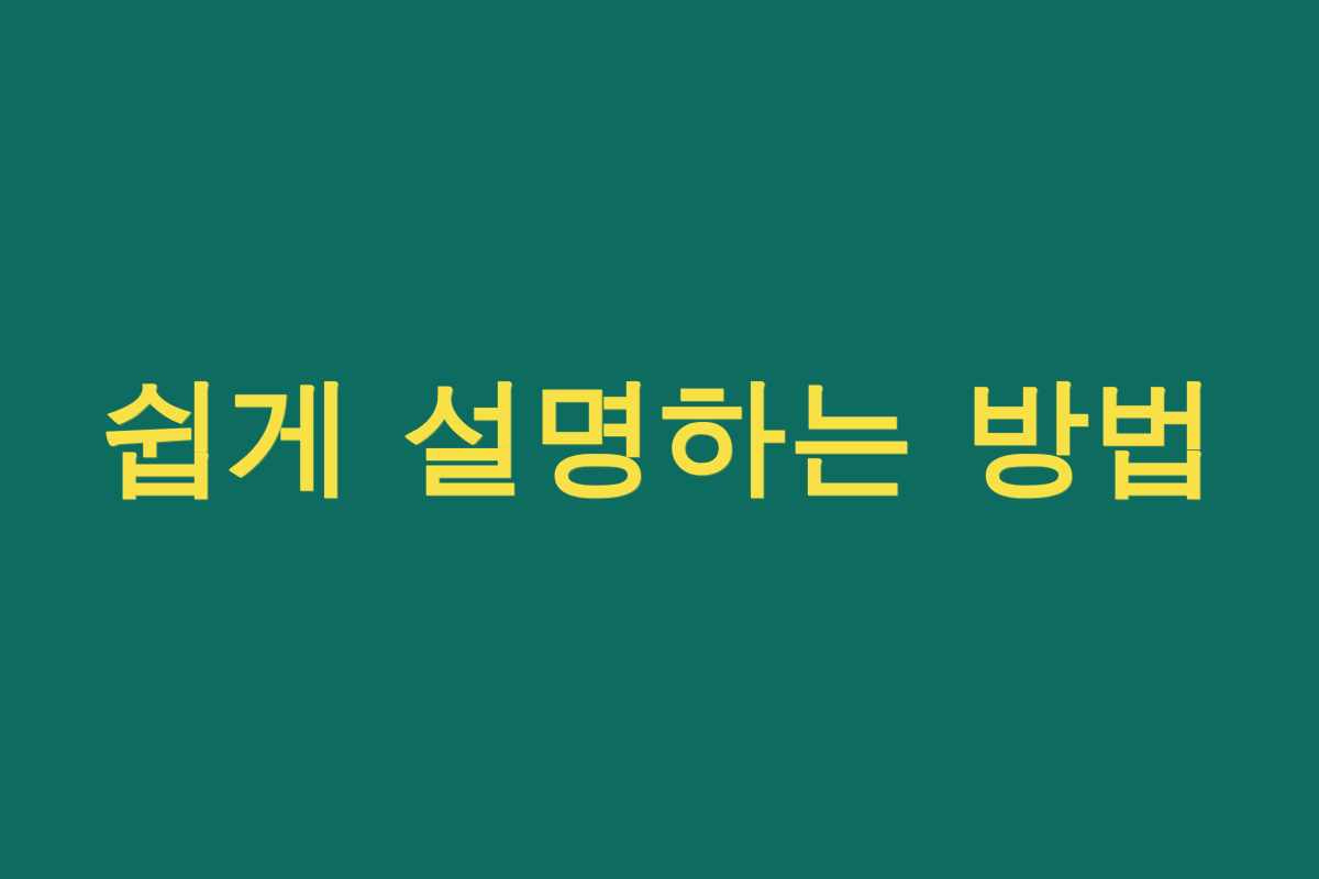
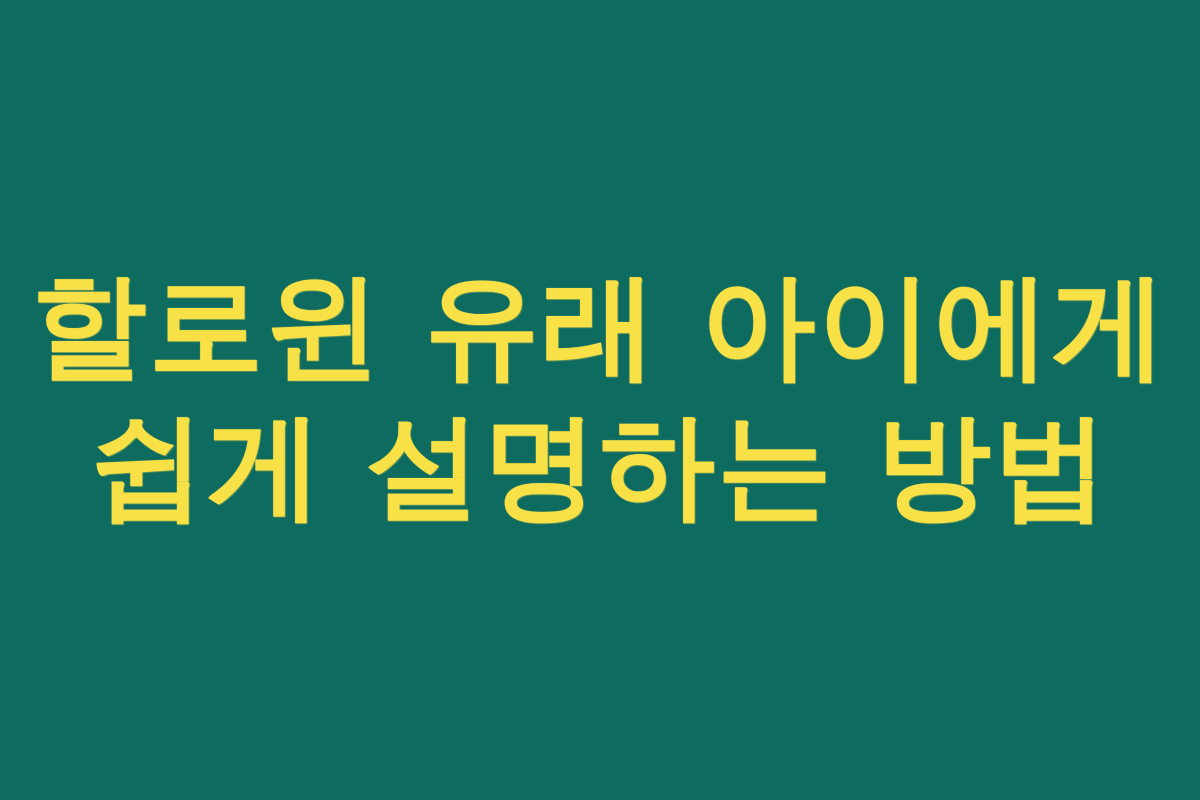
+ 할로윈 유래 아이에게
  쉽게 설명하는 방법
